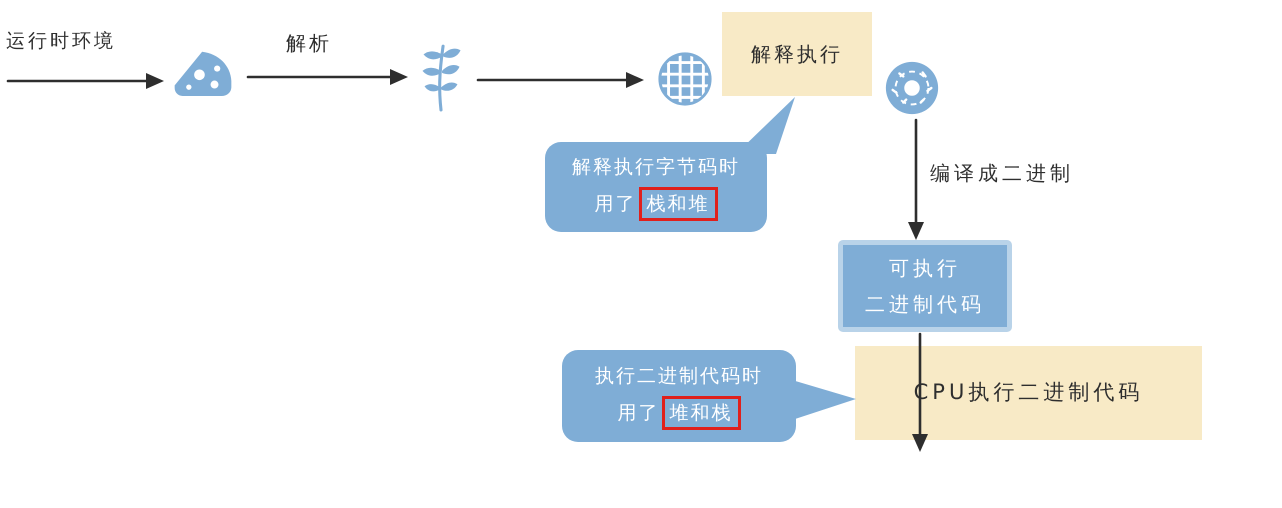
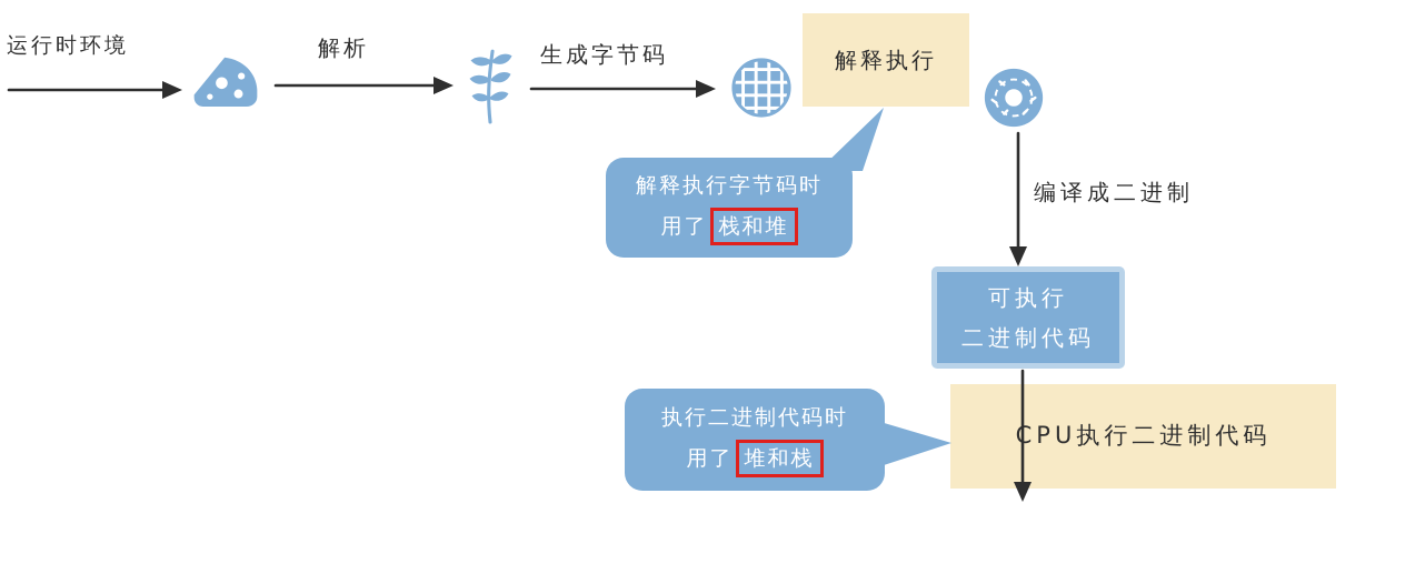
  运行时环境
  解析
+ 生成字节码
  解释执行
  编译成二进制
  可执行
  二进制代码
  CPU执行二进制代码
  解释执行字节码时
  用了 栈和堆
  执行二进制代码时
  用了 堆和栈
